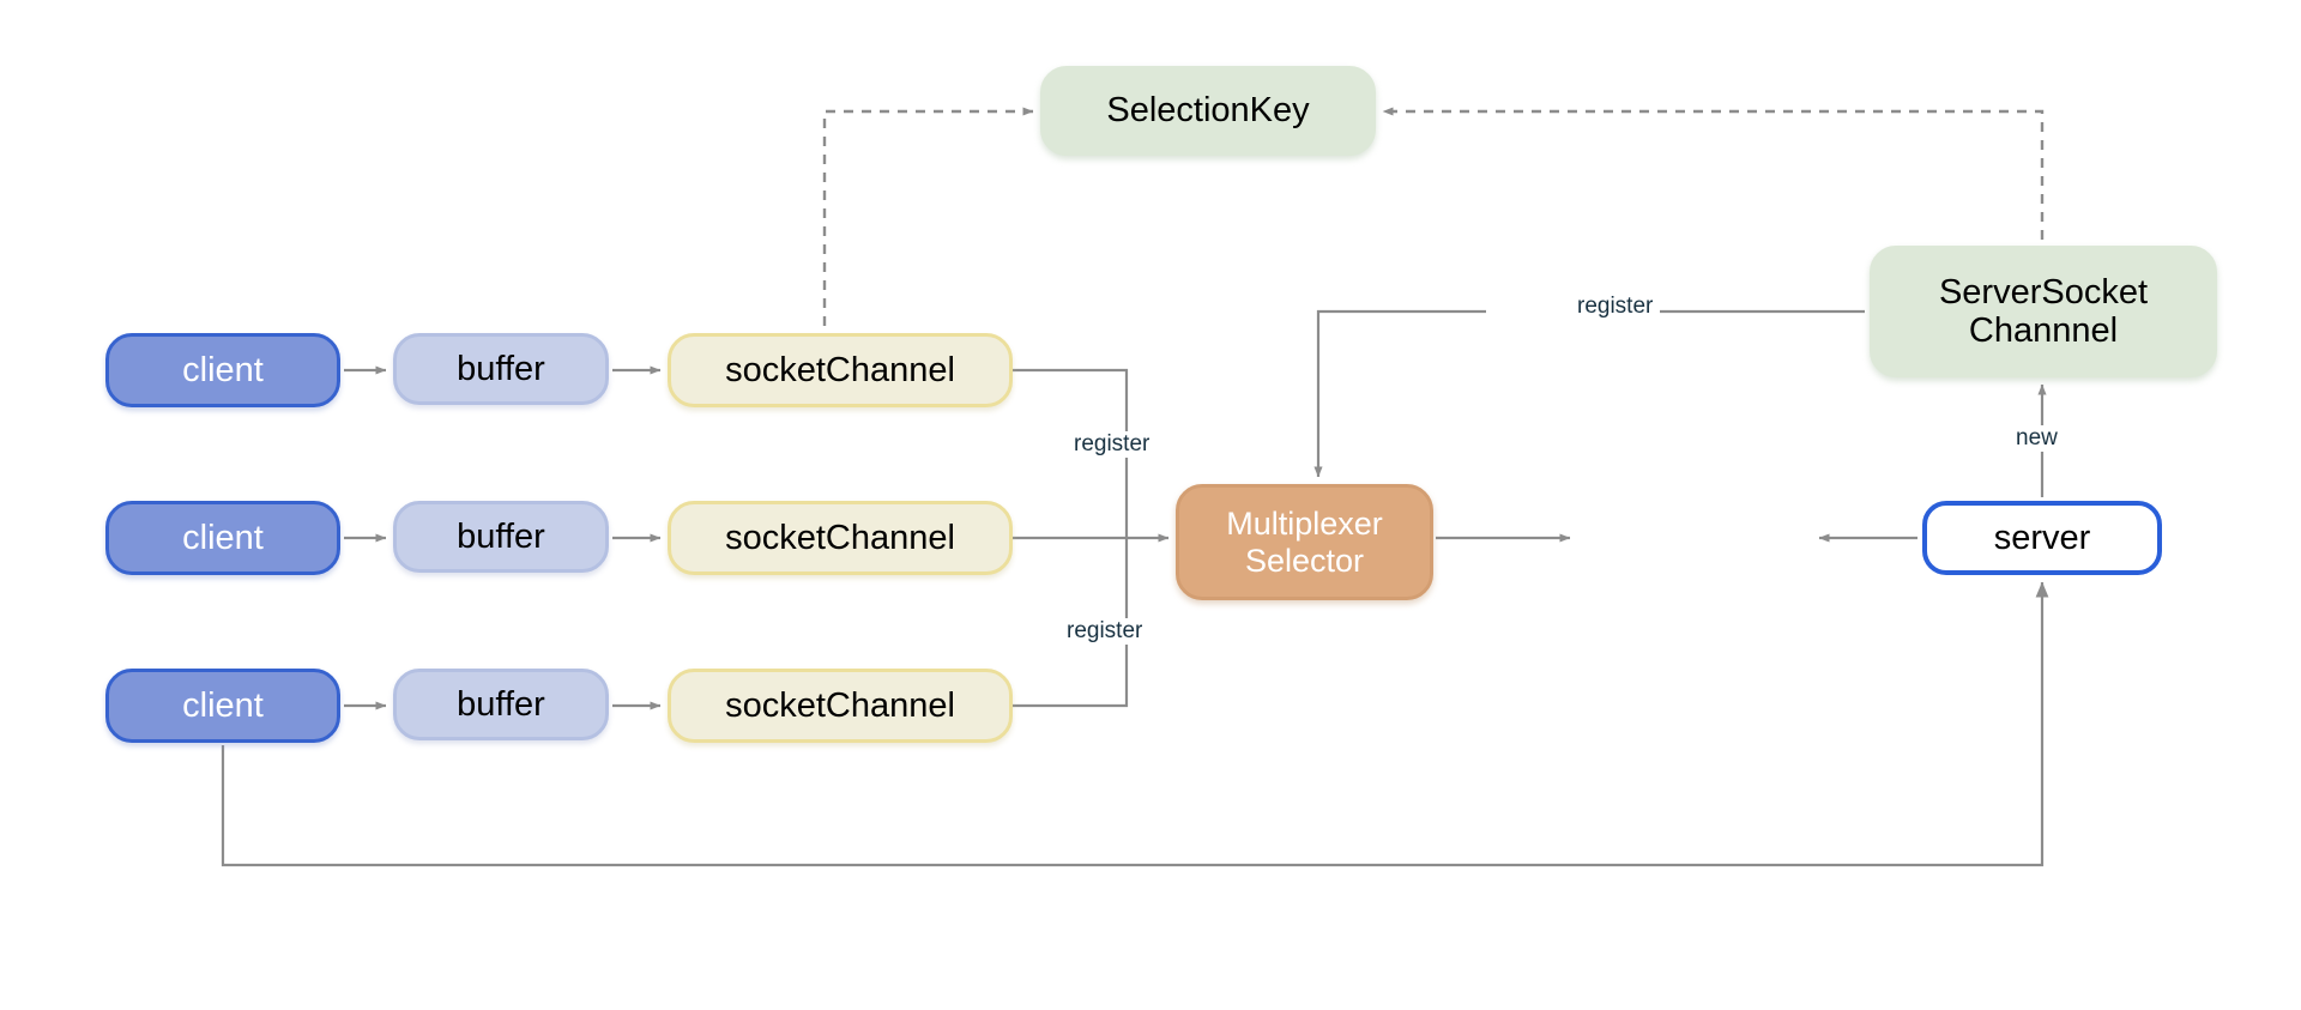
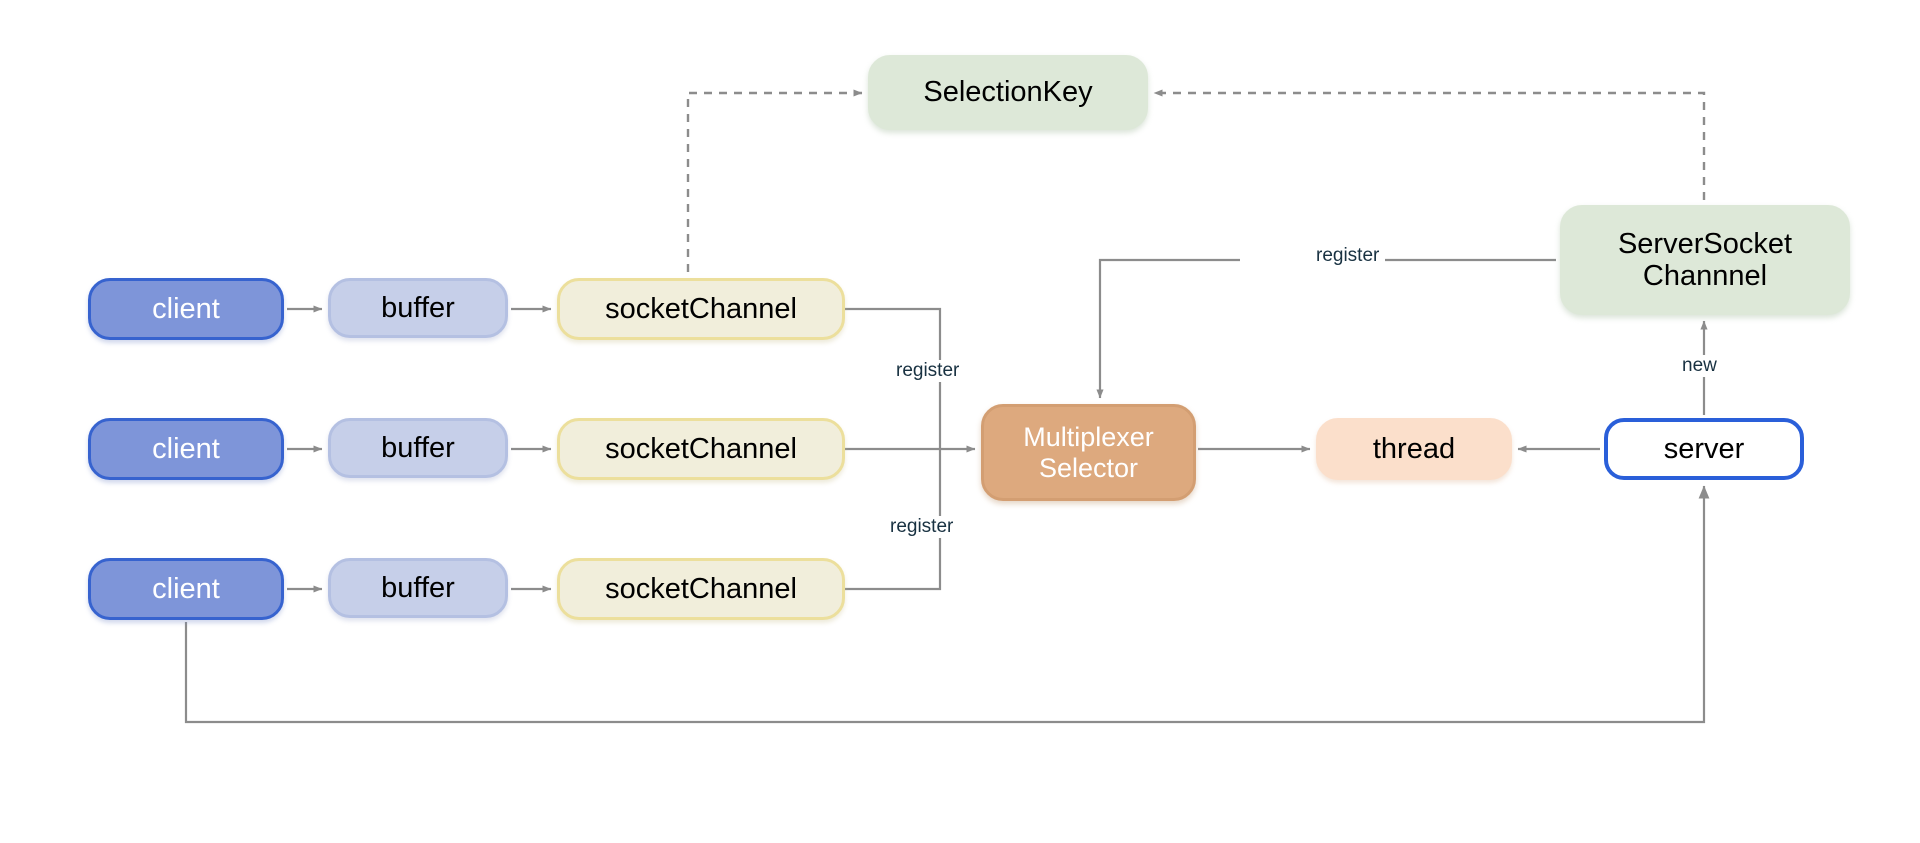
  client
  buffer
  socketChannel
  client
  buffer
  socketChannel
  client
  buffer
  socketChannel
  Multiplexer
  Selector
+ thread
  server
  ServerSocket
  Channnel
  SelectionKey
  register
  register
  register
  new
